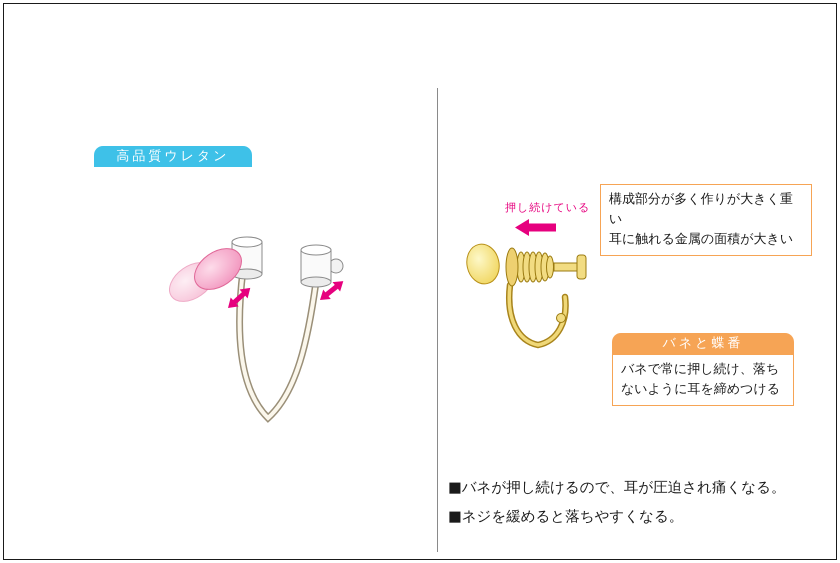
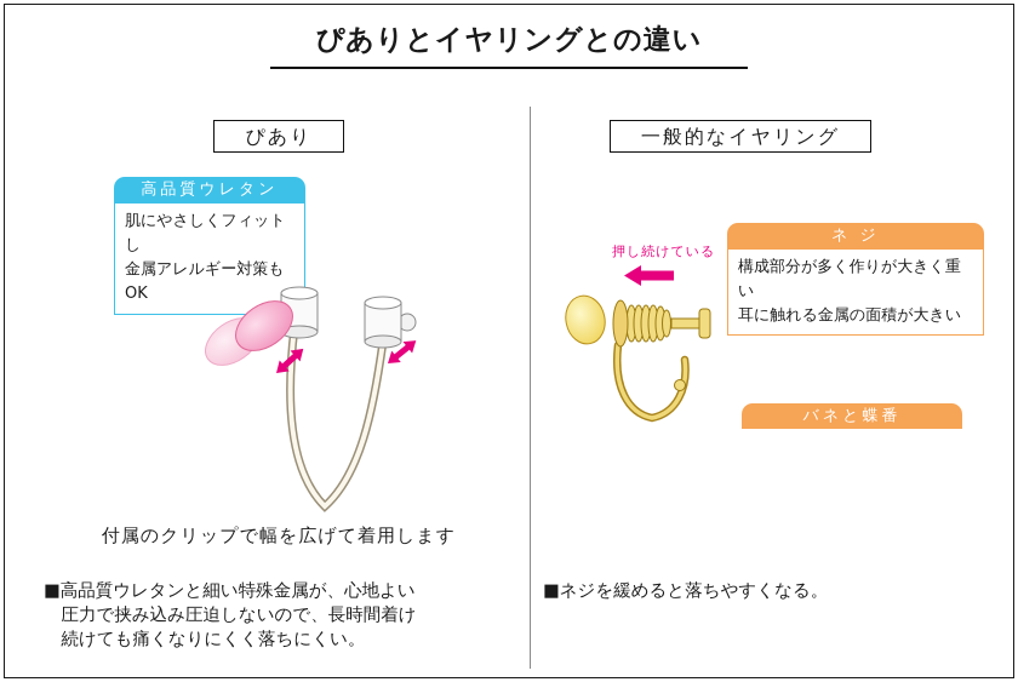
+ ぴありとイヤリングとの違い
+ ぴあり
  高品質ウレタン
+ 肌にやさしくフィットし
+ 金属アレルギー対策もOK
+ 付属のクリップで幅を広げて着用します
+ ■高品質ウレタンと細い特殊金属が、心地よい
+ 圧力で挟み込み圧迫しないので、長時間着け
+ 続けても痛くなりにくく落ちにくい。
+ 一般的なイヤリング
  押し続けている
+ ネ ジ
  構成部分が多く作りが大きく重い
  耳に触れる金属の面積が大きい
  バネと蝶番
- バネで常に押し続け、落ち
- ないように耳を締めつける
- ■バネが押し続けるので、耳が圧迫され痛くなる。
  ■ネジを緩めると落ちやすくなる。
